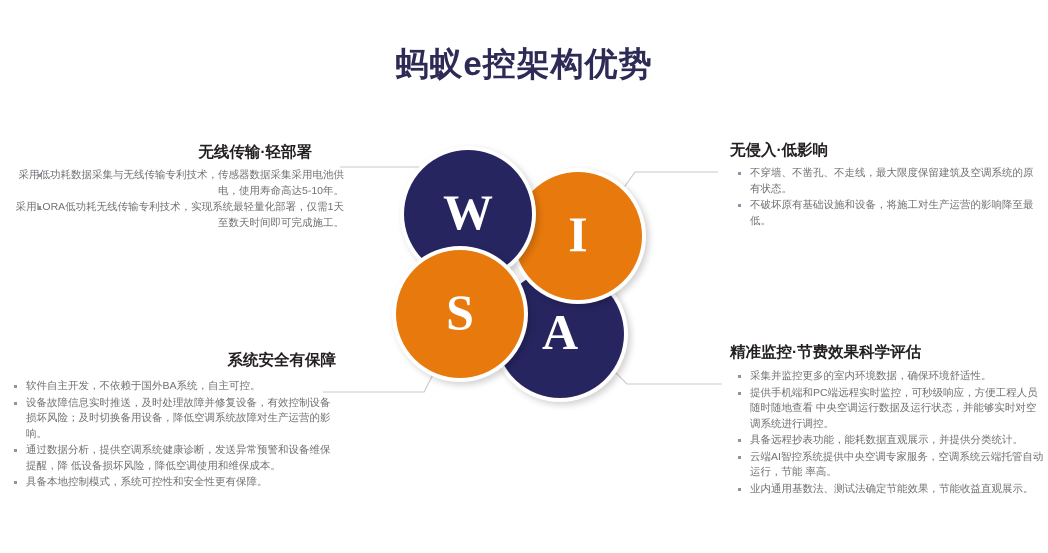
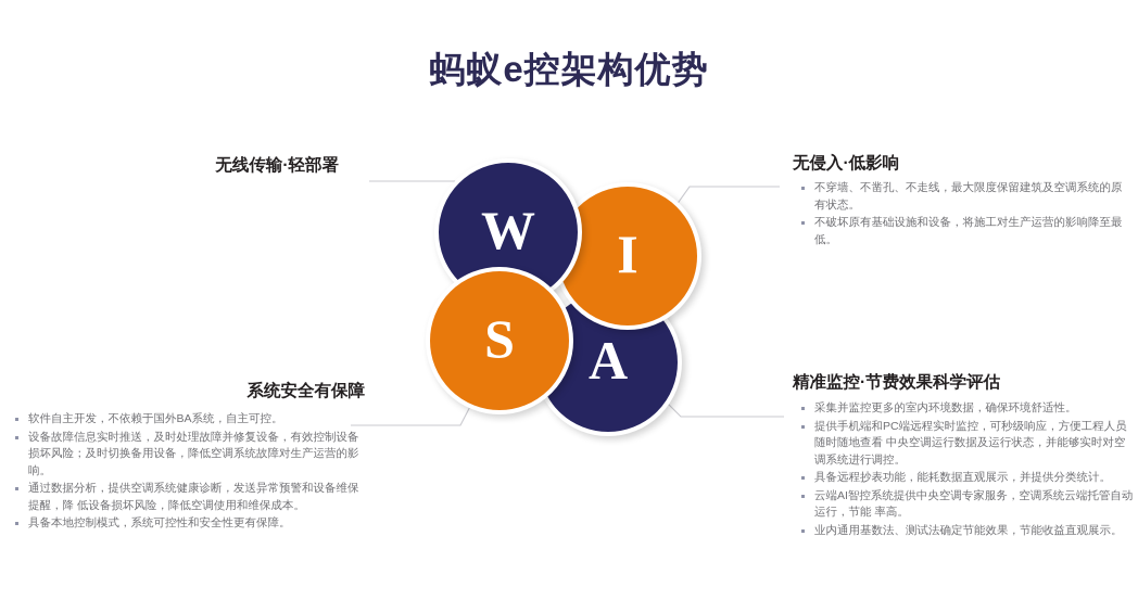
  蚂蚁e控架构优势
  W
  I
  A
  S
  无线传输·轻部署
- 采用低功耗数据采集与无线传输专利技术，传感器数据采集采用电池供电，使用寿命高达5-10年。
- 采用LORA低功耗无线传输专利技术，实现系统最轻量化部署，仅需1天至数天时间即可完成施工。
  无侵入·低影响
  不穿墙、不凿孔、不走线，最大限度保留建筑及空调系统的原有状态。
  不破坏原有基础设施和设备，将施工对生产运营的影响降至最低。
  系统安全有保障
  软件自主开发，不依赖于国外BA系统，自主可控。
  设备故障信息实时推送，及时处理故障并修复设备，有效控制设备损坏风险；及时切换备用设备，降低空调系统故障对生产运营的影响。
  通过数据分析，提供空调系统健康诊断，发送异常预警和设备维保提醒，降 低设备损坏风险，降低空调使用和维保成本。
  具备本地控制模式，系统可控性和安全性更有保障。
  精准监控·节费效果科学评估
  采集并监控更多的室内环境数据，确保环境舒适性。
  提供手机端和PC端远程实时监控，可秒级响应，方便工程人员随时随地查看 中央空调运行数据及运行状态，并能够实时对空调系统进行调控。
  具备远程抄表功能，能耗数据直观展示，并提供分类统计。
  云端AI智控系统提供中央空调专家服务，空调系统云端托管自动运行，节能 率高。
  业内通用基数法、测试法确定节能效果，节能收益直观展示。
